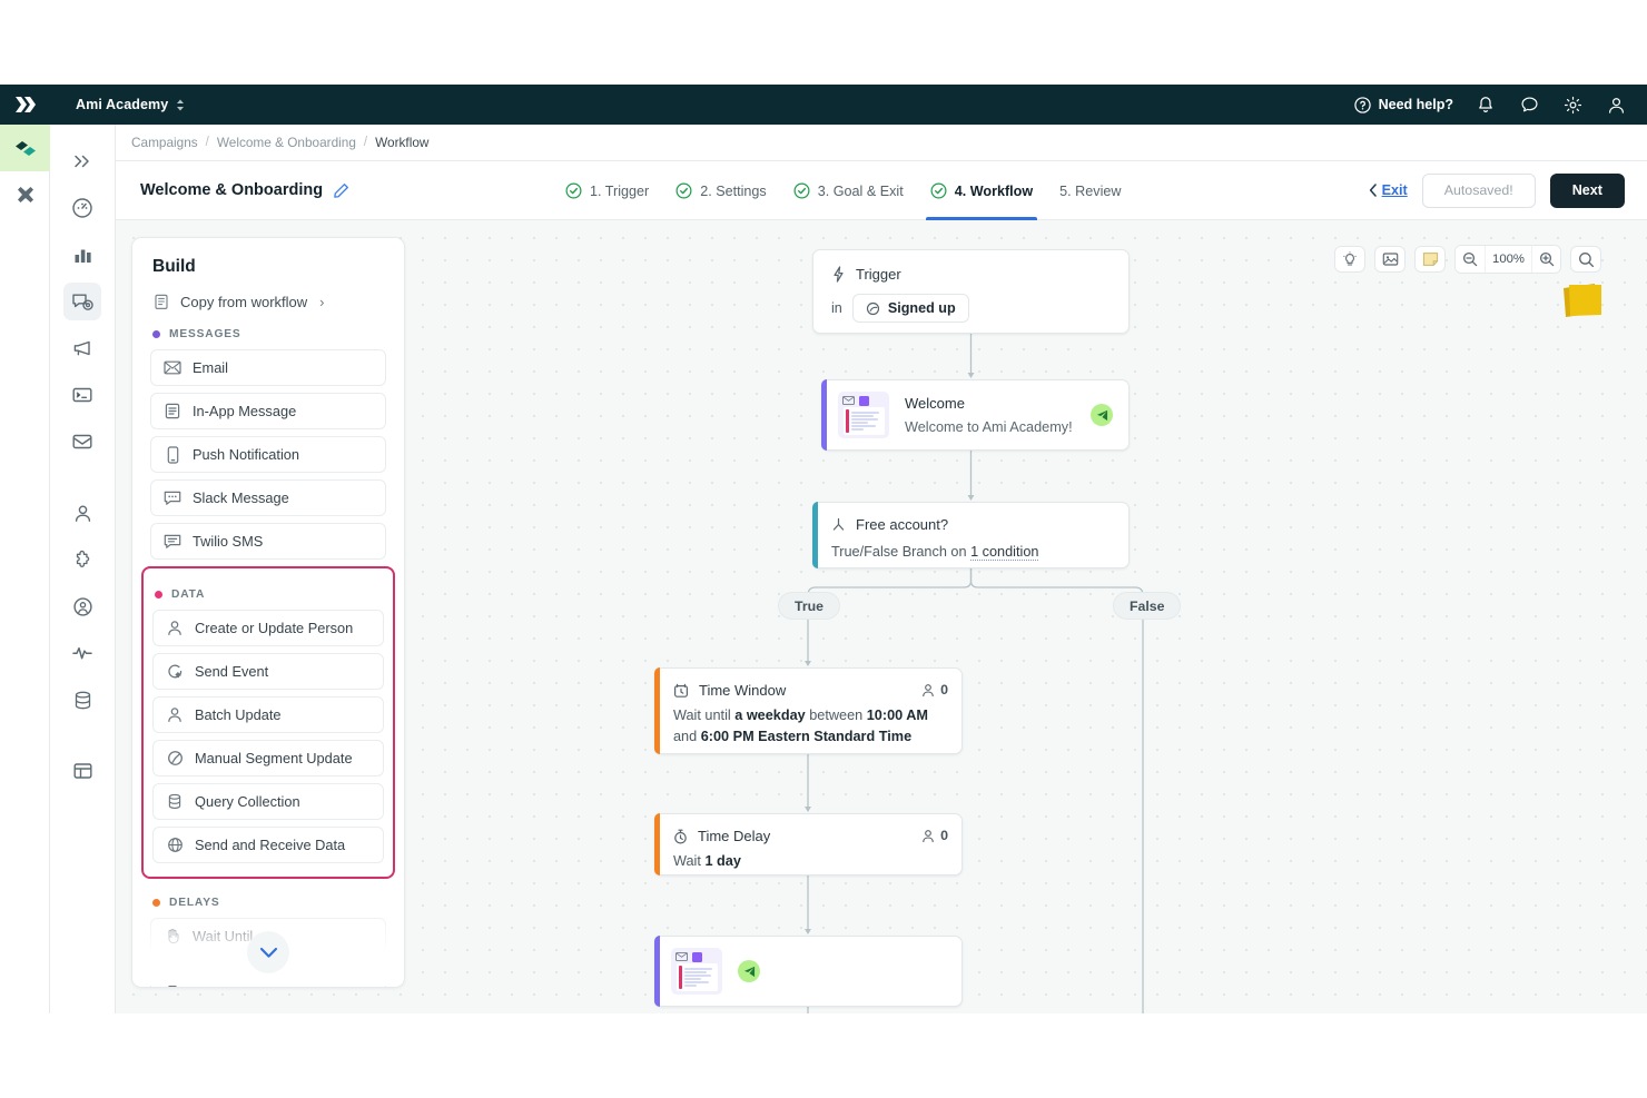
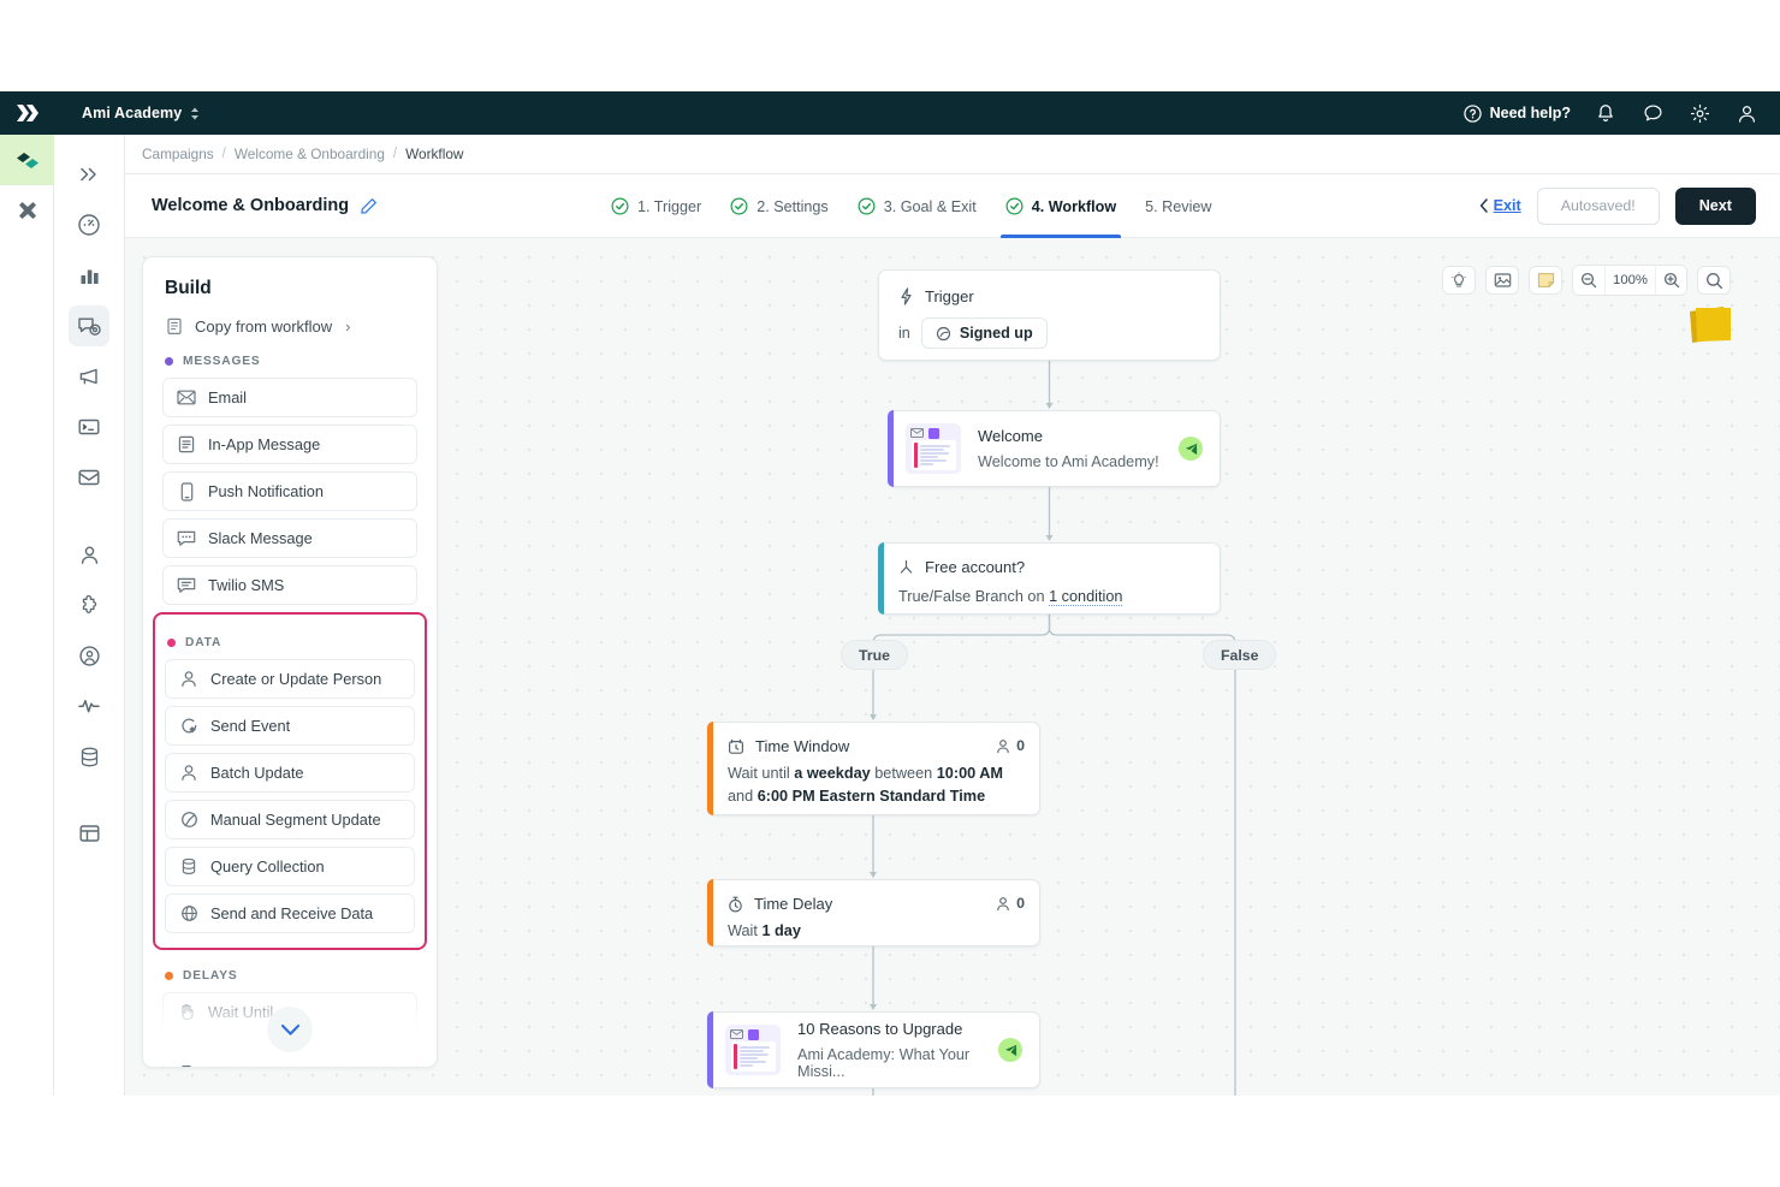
  Ami Academy
  Need help?
  Campaigns
  /
  Welcome & Onboarding
  /
  Workflow
  Welcome & Onboarding
  1. Trigger
  2. Settings
  3. Goal & Exit
  4. Workflow
  5. Review
  Exit
  Autosaved!
  Next
  Build
  Copy from workflow
  ›
  MESSAGES
  Email
  In-App Message
  Push Notification
  Slack Message
  Twilio SMS
  DATA
  Create or Update Person
  Send Event
  Batch Update
  Manual Segment Update
  Query Collection
  Send and Receive Data
  Trigger
  in
  Signed up
  Welcome
  Welcome to Ami Academy!
  Free account?
  True/False Branch on 1 condition
  True
  False
  Time Window
  0
  Wait until a weekday between 10:00 AM and 6:00 PM Eastern Standard Time
  Time Delay
  0
  Wait 1 day
+ 10 Reasons to Upgrade
+ Ami Academy: What Your Missi...
  100%
